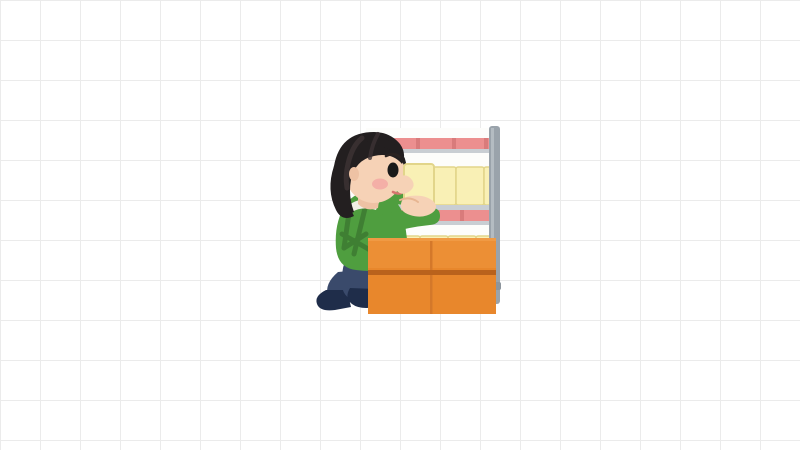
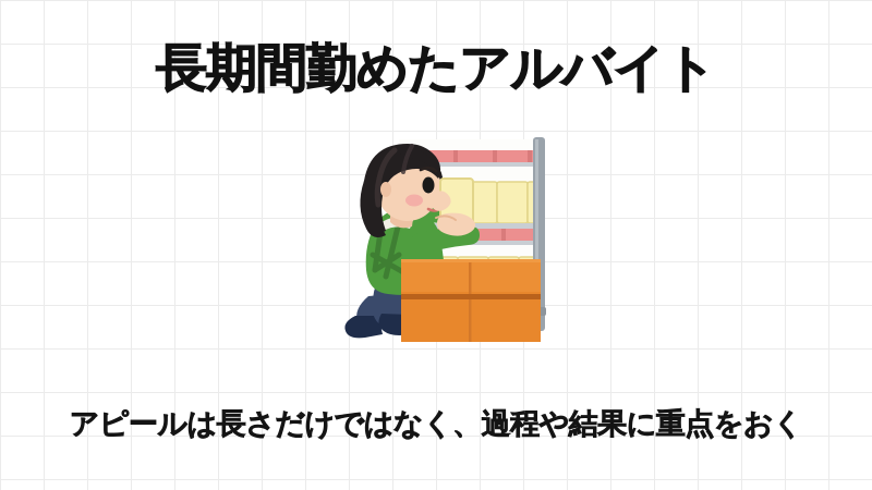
+ 長期間勤めたアルバイト
+ アピールは長さだけではなく、過程や結果に重点をおく
